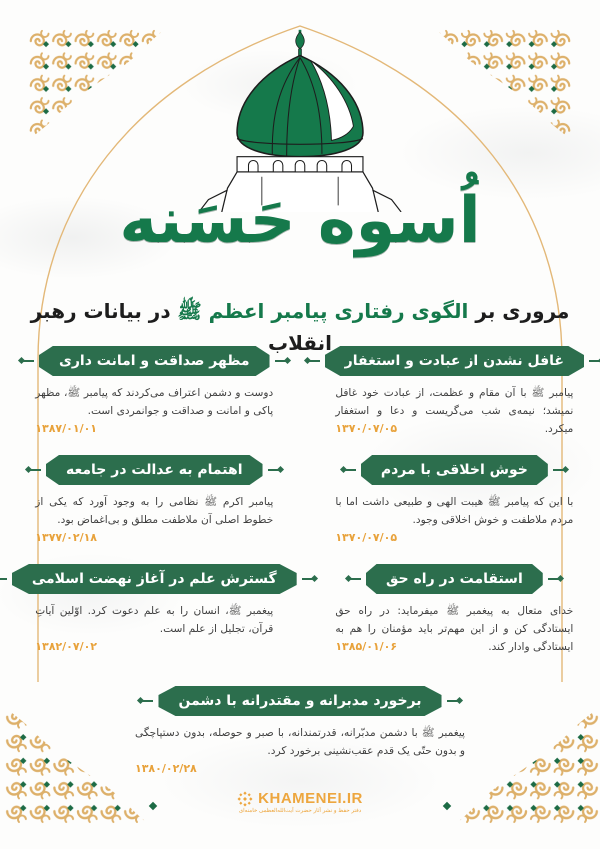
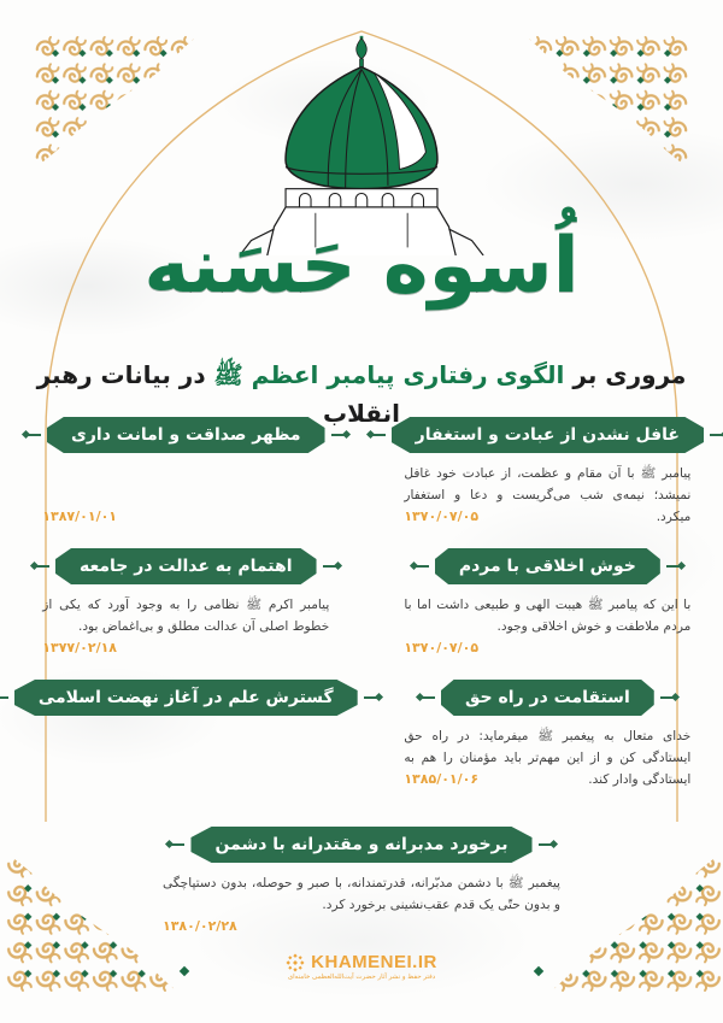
  اُسوه حَسَنه
  مروری بر الگوی رفتاری پیامبر اعظم ﷺ در بیانات رهبر انقلاب
  غافل نشدن از عبادت و استغفار
  پیامبر ﷺ با آن مقام و عظمت، از عبادت خود غافل نمیشد؛ نیمه‌ی شب می‌گریست و دعا و استغفار میکرد.
  ۱۳۷۰/۰۷/۰۵
  مظهر صداقت و امانت داری
- دوست و دشمن اعتراف می‌کردند که پیامبر ﷺ، مظهر پاکی و امانت و صداقت و جوانمردی است.
  ۱۳۸۷/۰۱/۰۱
  خوش اخلاقی با مردم
  با این که پیامبر ﷺ هیبت الهی و طبیعی داشت اما با مردم ملاطفت و خوش اخلاقی وجود.
  ۱۳۷۰/۰۷/۰۵
  اهتمام به عدالت در جامعه
- پیامبر اکرم ﷺ نظامی را به وجود آورد که یکی از خطوط اصلی آن ملاطفت مطلق و بی‌اغماض بود.
+ پیامبر اکرم ﷺ نظامی را به وجود آورد که یکی از خطوط اصلی آن عدالت مطلق و بی‌اغماض بود.
  ۱۳۷۷/۰۲/۱۸
  استقامت در راه حق
  خدای متعال به پیغمبر ﷺ میفرماید: در راه حق ایستادگی کن و از این مهم‌تر باید مؤمنان را هم به ایستادگی وادار کند.
  ۱۳۸۵/۰۱/۰۶
  گسترش علم در آغاز نهضت اسلامی
- پیغمبر ﷺ، انسان را به علم دعوت کرد. اوّلین آیاتِ قرآن، تجلیل از علم است.
- ۱۳۸۲/۰۷/۰۲
  برخورد مدبرانه و مقتدرانه با دشمن
  پیغمبر ﷺ با دشمن مدبّرانه، قدرتمندانه، با صبر و حوصله، بدون دستپاچگی و بدون حتّی یک قدم عقب‌نشینی برخورد کرد.
  ۱۳۸۰/۰۲/۲۸
  KHAMENEI.IR
